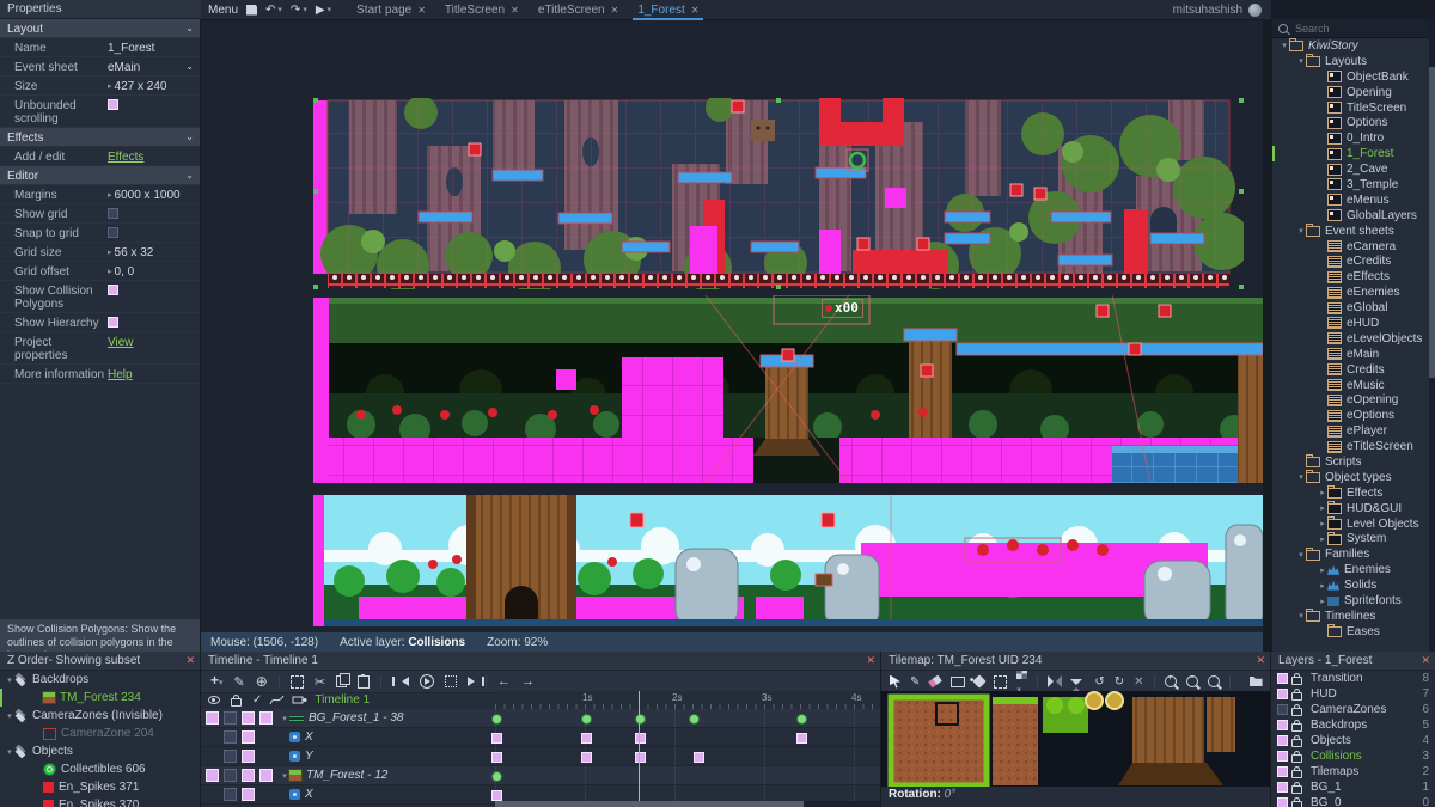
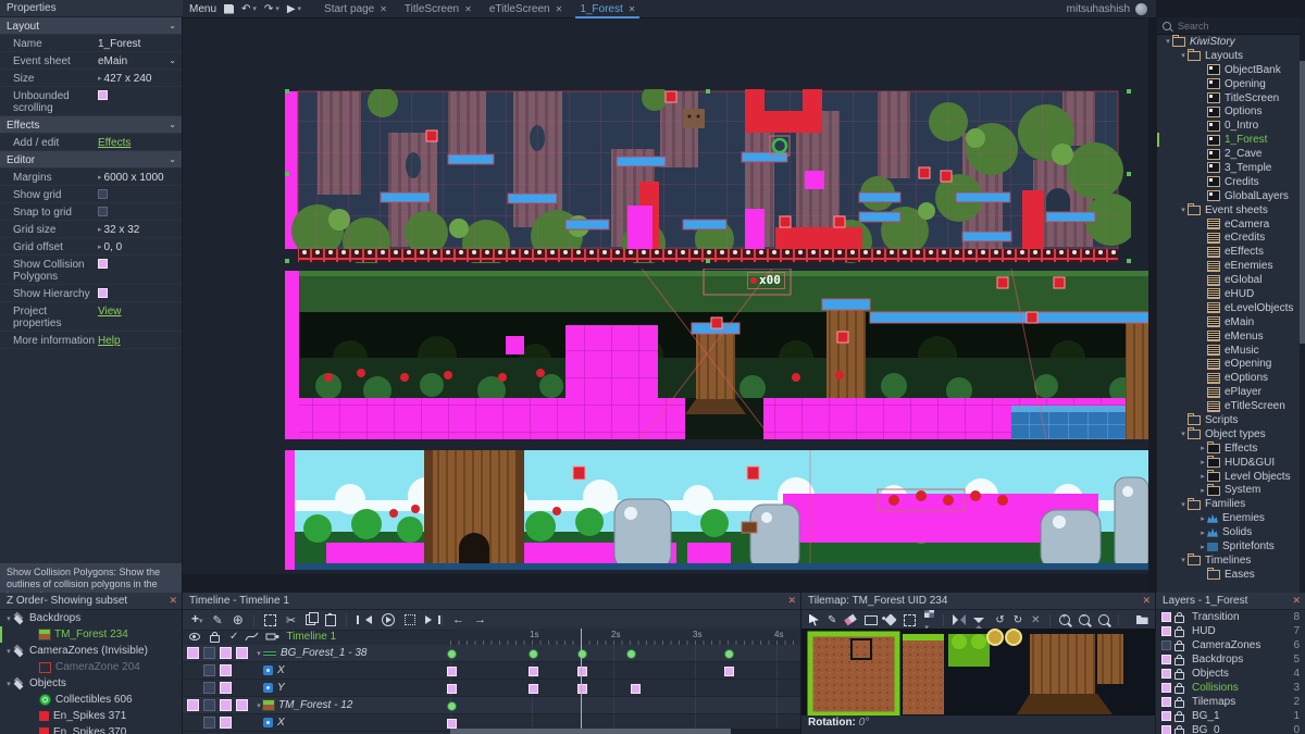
  Properties
  Menu
  ↶
  ↷
  ▶
  Start page
  ✕
  TitleScreen
  ✕
  eTitleScreen
  ✕
  1_Forest
  ✕
  mitsuhashish
  Layout
  ⌄
  Name
  1_Forest
  Event sheet
  eMain
  ⌄
  Size
  427 x 240
  Unbounded scrolling
  Effects
  ⌄
  Add / edit
  Effects
  Editor
  ⌄
  Margins
  6000 x 1000
  Show grid
  Snap to grid
  Grid size
- 56 x 32
+ 32 x 32
  Grid offset
  0, 0
  Show Collision Polygons
  Show Hierarchy
  Project properties
  View
  More information
  Help
  Show Collision Polygons: Show the outlines of collision polygons in the
  x00
- Mouse: (1506, -128)
- Active layer: Collisions
- Zoom: 92%
  Z Order- Showing subset
  ✕
  Backdrops
  TM_Forest 234
  CameraZones (Invisible)
  CameraZone 204
  Objects
  Collectibles 606
  En_Spikes 371
  En_Spikes 370
  Timeline - Timeline 1
  ✕
  ✎
  ⊕
  ✂
  ←
  →
  ✓
  Timeline 1
  1s
  2s
  3s
  4s
  BG_Forest_1 - 38
  X
  Y
  TM_Forest - 12
  X
  Tilemap: TM_Forest UID 234
  ✕
  ✎
  ↺
  ↻
  ✕
  Rotation: 0°
  Search
  KiwiStory
  Layouts
  ObjectBank
  Opening
  TitleScreen
  Options
  0_Intro
  1_Forest
  2_Cave
  3_Temple
- eMenus
+ Credits
  GlobalLayers
  Event sheets
  eCamera
  eCredits
  eEffects
  eEnemies
  eGlobal
  eHUD
  eLevelObjects
  eMain
- Credits
+ eMenus
  eMusic
  eOpening
  eOptions
  ePlayer
  eTitleScreen
  Scripts
  Object types
  Effects
  HUD&GUI
  Level Objects
  System
  Families
  Enemies
  Solids
  Spritefonts
  Timelines
  Eases
  Layers - 1_Forest
  ✕
  Transition
  8
  HUD
  7
  CameraZones
  6
  Backdrops
  5
  Objects
  4
  Collisions
  3
  Tilemaps
  2
  BG_1
  1
  BG_0
  0
